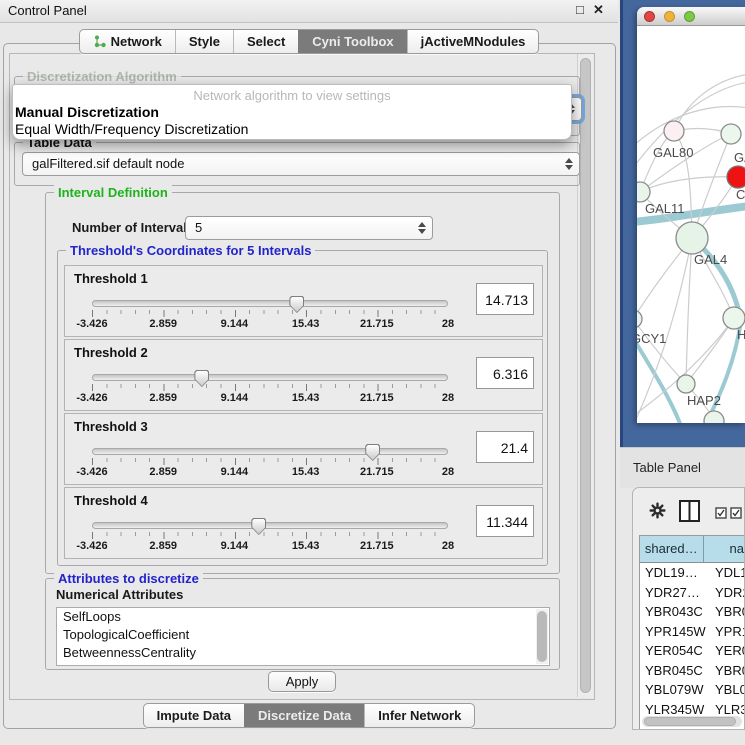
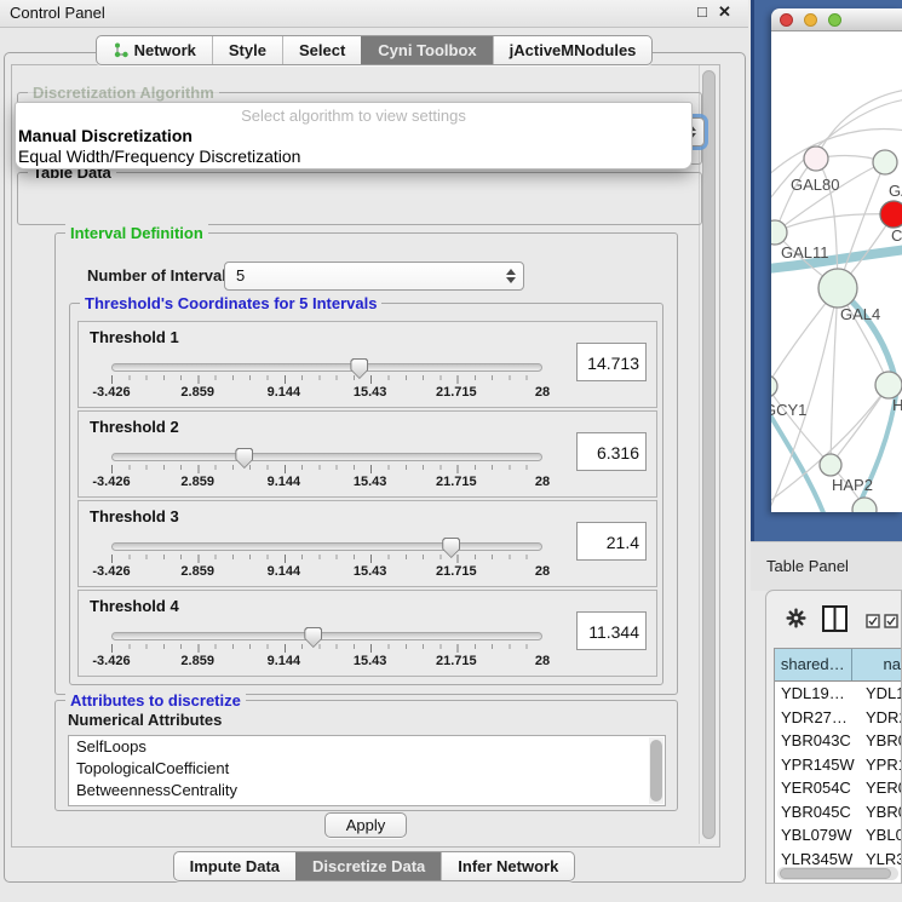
  Control Panel
  □
  ✕
  Network
  Style
  Select
  Cyni Toolbox
  jActiveMNodules
  Discretization Algorithm
- Network algorithm to view settings
+ Select algorithm to view settings
  Manual Discretization
  Equal Width/Frequency Discretization
  Table Data
- galFiltered.sif default node
  Interval Definition
  Number of Interva
  5
  Threshold's Coordinates for 5 Intervals
  Threshold 1
  -3.426
  2.859
  9.144
  15.43
  21.715
  28
  14.713
  Threshold 2
  -3.426
  2.859
  9.144
  15.43
  21.715
  28
  6.316
  Threshold 3
  -3.426
  2.859
  9.144
  15.43
  21.715
  28
  21.4
  Threshold 4
  -3.426
  2.859
  9.144
  15.43
  21.715
  28
  11.344
  Attributes to discretize
  Numerical Attributes
  SelfLoops
  TopologicalCoefficient
  BetweennessCentrality
  Apply
  Impute Data
  Discretize Data
  Infer Network
  GAL80
  C
  GAL11
  GAL4
  GCY1
  HAP2
  Table Panel
  shared…
  na
  YDL19…
  YDL1
  YDR27…
  YDR
  YBR043C
  YBR
  YPR145W
  YPR
  YER054C
  YER
  YBR045C
  YBR
  YBL079W
  YBL0
  YLR345W
  YLR3
